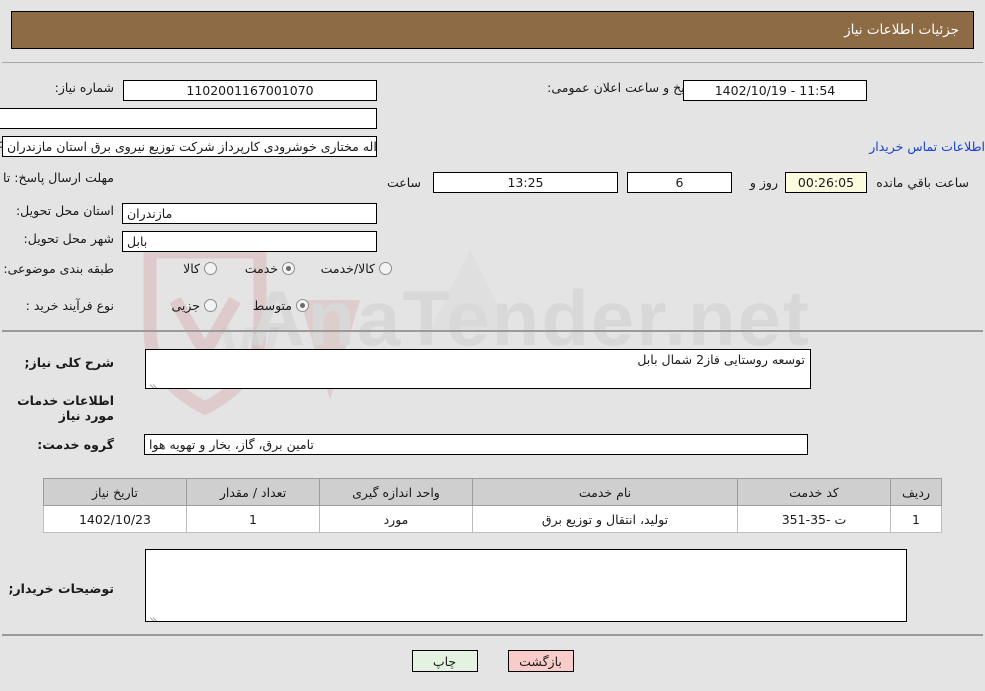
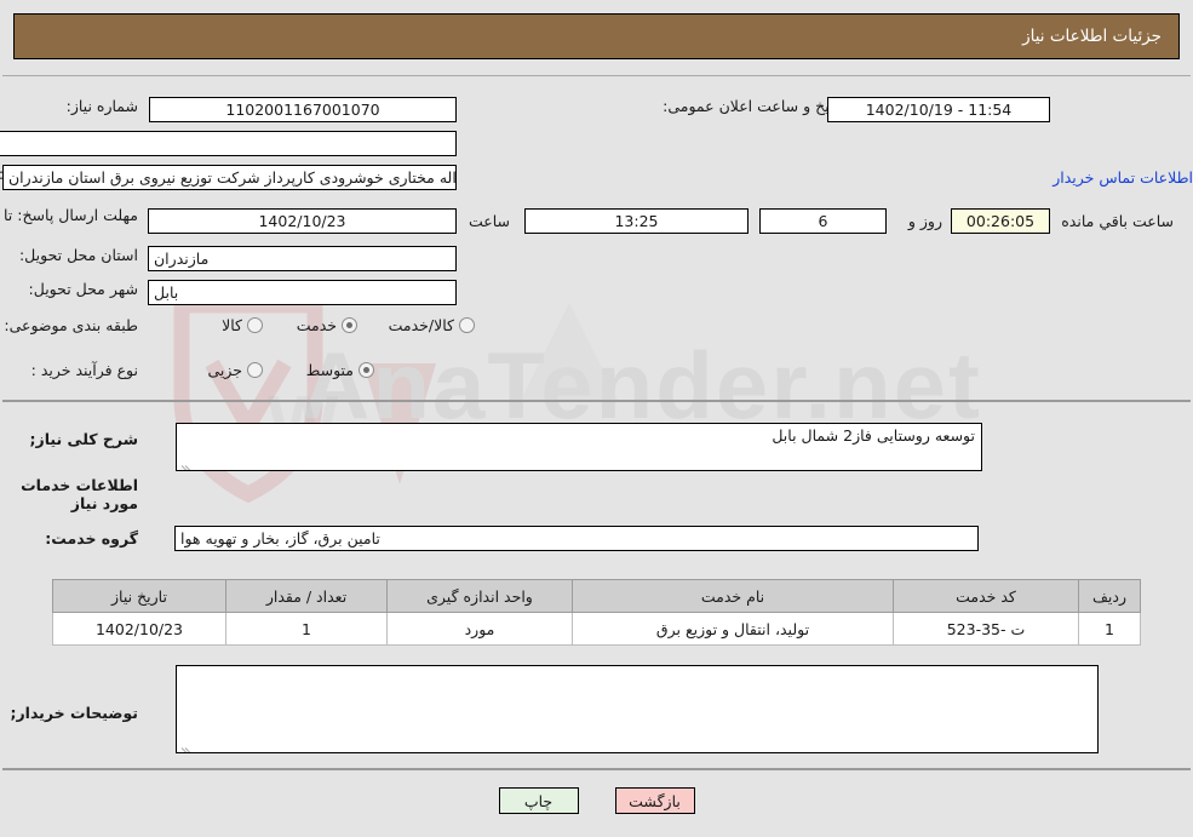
  AnaTender.net
  جزئیات اطلاعات نیاز
  شماره نیاز:
  1102001167001070
  خ و ساعت اعلان عمومی:
  1402/10/19 - 11:54
  اله مختاری خوشرودی کارپرداز شرکت توزیع نیروی برق استان مازندران
  اطلاعات تماس خریدار
  مهلت ارسال پاسخ: تا
+ 1402/10/23
  ساعت
  13:25
  6
  روز و
  00:26:05
  ساعت باقي مانده
  استان محل تحویل:
  مازندران
  شهر محل تحویل:
  بابل
  طبقه بندی موضوعی:
  کالا
  خدمت
  کالا/خدمت
  نوع فرآیند خرید :
  جزیی
  متوسط
  شرح کلی نیاز;
  توسعه روستایی فاز2 شمال بابل
  اطلاعات خدمات مورد نیاز
  گروه خدمت:
  تامین برق، گاز، بخار و تهویه هوا
  ردیف	کد خدمت	نام خدمت	واحد اندازه گیری	تعداد / مقدار	تاریخ نیاز
- 1	ت -35-351	تولید، انتقال و توزیع برق	مورد	1	1402/10/23
+ 1	ت -35-523	تولید، انتقال و توزیع برق	مورد	1	1402/10/23
  توضیحات خریدار;
  بازگشت
  چاپ
